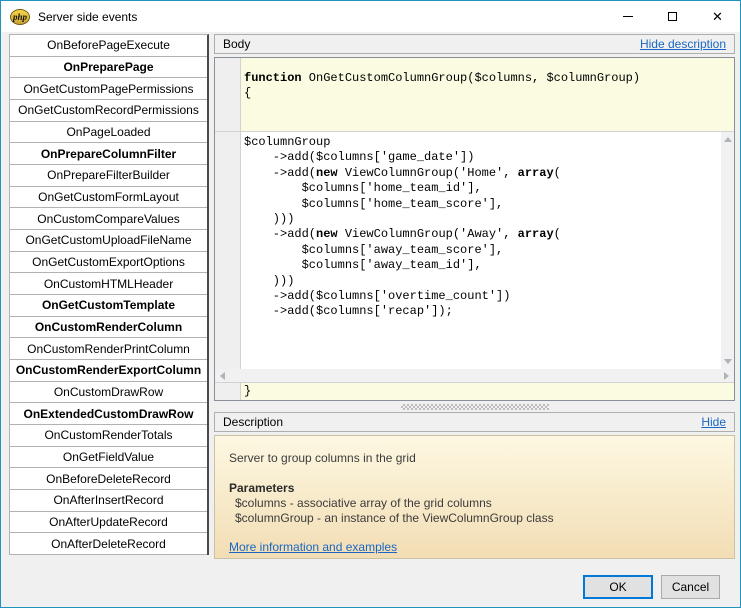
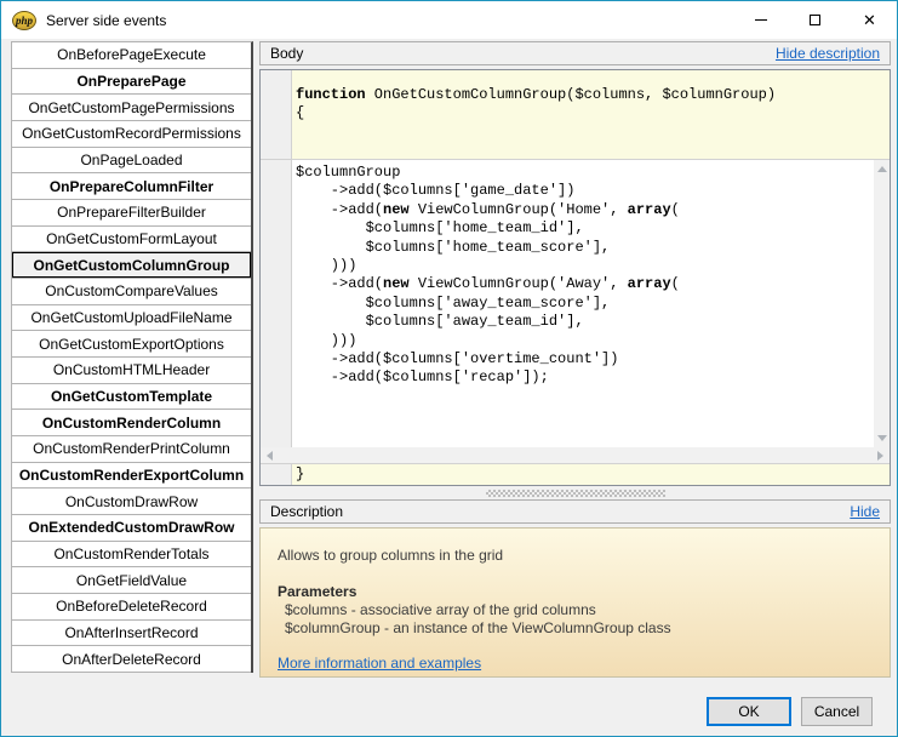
  php
  Server side events
  ✕
  OnBeforePageExecute
  OnPreparePage
  OnGetCustomPagePermissions
  OnGetCustomRecordPermissions
  OnPageLoaded
  OnPrepareColumnFilter
  OnPrepareFilterBuilder
  OnGetCustomFormLayout
+ OnGetCustomColumnGroup
  OnCustomCompareValues
  OnGetCustomUploadFileName
  OnGetCustomExportOptions
  OnCustomHTMLHeader
  OnGetCustomTemplate
  OnCustomRenderColumn
  OnCustomRenderPrintColumn
  OnCustomRenderExportColumn
  OnCustomDrawRow
  OnExtendedCustomDrawRow
  OnCustomRenderTotals
  OnGetFieldValue
  OnBeforeDeleteRecord
  OnAfterInsertRecord
- OnAfterUpdateRecord
  OnAfterDeleteRecord
  Body
  Hide description
  function OnGetCustomColumnGroup($columns, $columnGroup)
  {
  $columnGroup
  ->add($columns['game_date'])
  ->add(new ViewColumnGroup('Home', array(
  $columns['home_team_id'],
  $columns['home_team_score'],
  )))
  ->add(new ViewColumnGroup('Away', array(
  $columns['away_team_score'],
  $columns['away_team_id'],
  )))
  ->add($columns['overtime_count'])
  ->add($columns['recap']);
  }
  Description
  Hide
- Server to group columns in the grid
+ Allows to group columns in the grid
  Parameters
  $columns - associative array of the grid columns
  $columnGroup - an instance of the ViewColumnGroup class
  More information and examples
  OK
  Cancel
